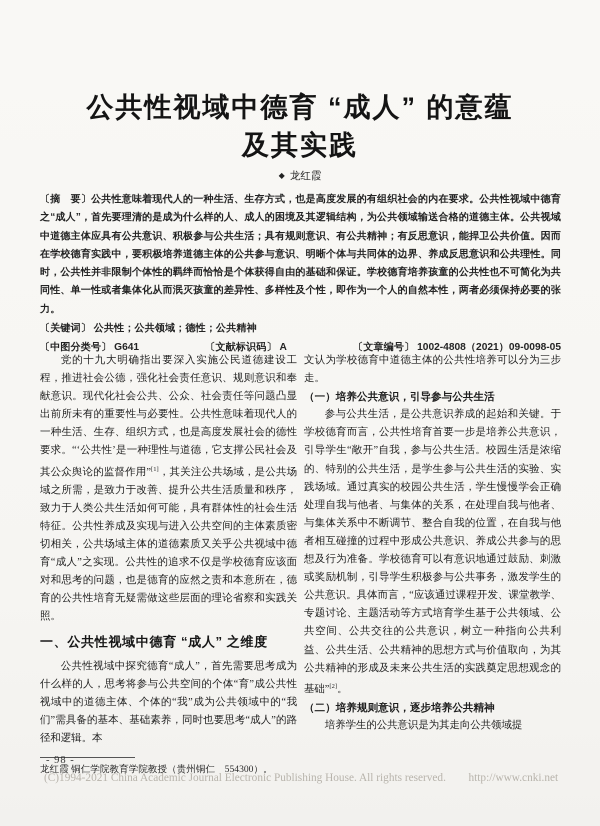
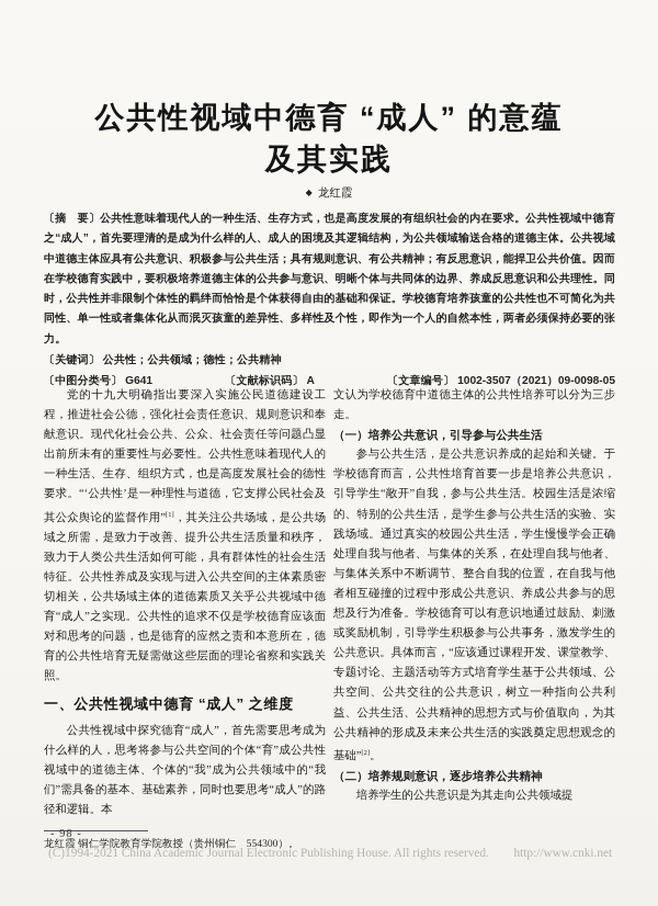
  公共性视域中德育 “成人” 的意蕴
  及其实践
  ◆ 龙红霞
  〔摘 要〕公共性意味着现代人的一种生活、生存方式，也是高度发展的有组织社会的内在要求。公共性视域中德育之“成人”，首先要理清的是成为什么样的人、成人的困境及其逻辑结构，为公共领域输送合格的道德主体。公共视域中道德主体应具有公共意识、积极参与公共生活；具有规则意识、有公共精神；有反思意识，能捍卫公共价值。因而在学校德育实践中，要积极培养道德主体的公共参与意识、明晰个体与共同体的边界、养成反思意识和公共理性。同时，公共性并非限制个体性的羁绊而恰恰是个体获得自由的基础和保证。学校德育培养孩童的公共性也不可简化为共同性、单一性或者集体化从而泯灭孩童的差异性、多样性及个性，即作为一个人的自然本性，两者必须保持必要的张力。
  〔关键词〕 公共性；公共领域；德性；公共精神
  〔中图分类号〕 G641
  〔文献标识码〕 A
- 〔文章编号〕 1002-4808（2021）09-0098-05
+ 〔文章编号〕 1002-3507（2021）09-0098-05
  党的十九大明确指出要深入实施公民道德建设工程，推进社会公德，强化社会责任意识、规则意识和奉献意识。现代化社会公共、公众、社会责任等问题凸显出前所未有的重要性与必要性。公共性意味着现代人的一种生活、生存、组织方式，也是高度发展社会的德性要求。“‘公共性’是一种理性与道德，它支撑公民社会及其公众舆论的监督作用” ，其关注公共场域，是公共场域之所需，是致力于改善、提升公共生活质量和秩序，致力于人类公共生活如何可能，具有群体性的社会生活特征。公共性养成及实现与进入公共空间的主体素质密切相关，公共场域主体的道德素质又关乎公共视域中德育“成人”之实现。公共性的追求不仅是学校德育应该面对和思考的问题，也是德育的应然之责和本意所在，德育的公共性培育无疑需做这些层面的理论省察和实践关照。
  一、公共性视域中德育 “成人” 之维度
  公共性视域中探究德育“成人”，首先需要思考成为什么样的人，思考将参与公共空间的个体“育”成公共性视域中的道德主体、个体的“我”成为公共领域中的“我们”需具备的基本、基础素养，同时也要思考“成人”的路径和逻辑。本
  龙红霞 铜仁学院教育学院教授（贵州铜仁 554300）。
  文认为学校德育中道德主体的公共性培养可以分为三步走。
  （一）培养公共意识，引导参与公共生活
  参与公共生活，是公共意识养成的起始和关键。于学校德育而言，公共性培育首要一步是培养公共意识，引导学生“敞开”自我，参与公共生活。校园生活是浓缩的、特别的公共生活，是学生参与公共生活的实验、实践场域。通过真实的校园公共生活，学生慢慢学会正确处理自我与他者、与集体的关系，在处理自我与他者、与集体关系中不断调节、整合自我的位置，在自我与他者相互碰撞的过程中形成公共意识、养成公共参与的思想及行为准备。学校德育可以有意识地通过鼓励、刺激或奖励机制，引导学生积极参与公共事务，激发学生的公共意识。具体而言，“应该通过课程开发、课堂教学、专题讨论、主题活动等方式培育学生基于公共领域、公共空间、公共交往的公共意识，树立一种指向公共利益、公共生活、公共精神的思想方式与价值取向，为其公共精神的形成及未来公共生活的实践奠定思想观念的基础” 。
  （二）培养规则意识，逐步培养公共精神
  培养学生的公共意识是为其走向公共领域提
  - 98 -
  (C)1994-2021 China Academic Journal Electronic Publishing House. All rights reserved. http://www.cnki.net
